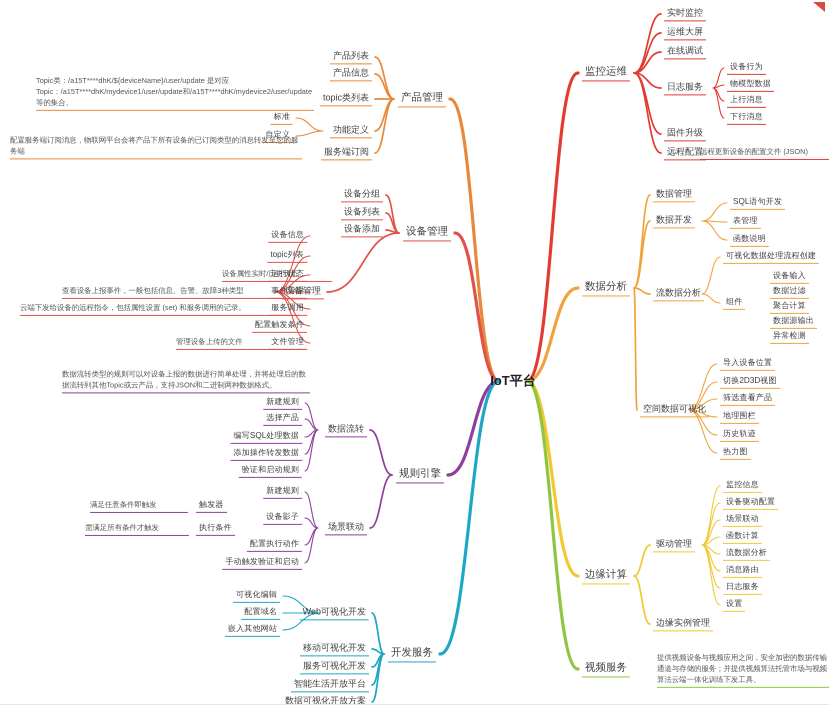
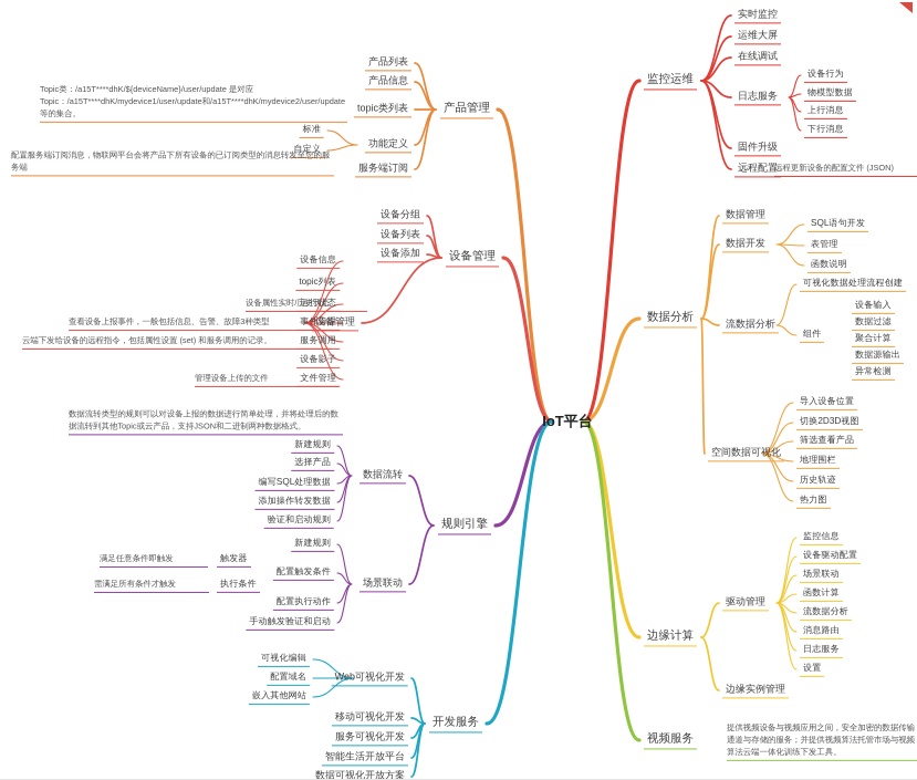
  IoT平台
  监控运维
  实时监控
  运维大屏
  在线调试
  日志服务
  设备行为
  物模型数据
  上行消息
  下行消息
  固件升级
  远程配置
  数据分析
  数据管理
  数据开发
  SQL语句开发
  表管理
  函数说明
  流数据分析
  可视化数据处理流程创建
  组件
  空间数据可视化
  导入设备位置
  切换2D3D视图
  筛选查看产品
  地理围栏
  历史轨迹
  热力图
  边缘计算
  驱动管理
  监控信息
  设备驱动配置
  场景联动
  函数计算
  流数据分析
  消息路由
  日志服务
  设置
  边缘实例管理
  视频服务
  产品管理
  产品列表
  产品信息
  topic类列表
  功能定义
  标准
  自定义
  服务端订阅
  设备管理
  设备分组
  设备列表
  设备添加
  设备管理
  设备信息
  topic列表
  运行状态
  事件管理
  服务调用
- 配置触发条件
+ 设备影子
  文件管理
  规则引擎
  数据流转
  新建规则
  选择产品
  编写SQL处理数据
  添加操作转发数据
  验证和启动规则
  场景联动
  新建规则
- 设备影子
+ 配置触发条件
  配置执行动作
  手动触发验证和启动
  开发服务
  Web可视化开发
  可视化编辑
  配置域名
  嵌入其他网站
  移动可视化开发
  服务可视化开发
  智能生活开放平台
  数据可视化开放方案
  触发器
  执行条件
  设备输入
  数据过滤
  聚合计算
  数据源输出
  异常检测
  Topic类：/a15T****dhK/${deviceName}/user/update 是对应Topic：/a15T****dhK/mydevice1/user/update和/a15T****dhK/mydevice2/user/update等的集合。
  配置服务端订阅消息，物联网平台会将产品下所有设备的已订阅类型的消息转发至您的服务端
  设备属性实时/历史状态
  查看设备上报事件，一般包括信息、告警、故障3种类型
  云端下发给设备的远程指令，包括属性设置 (set) 和服务调用的记录。
  管理设备上传的文件
  数据流转类型的规则可以对设备上报的数据进行简单处理，并将处理后的数据流转到其他Topic或云产品，支持JSON和二进制两种数据格式。
  满足任意条件即触发
  需满足所有条件才触发
  远程更新设备的配置文件 (JSON)
  提供视频设备与视频应用之间，安全加密的数据传输通道与存储的服务；并提供视频算法托管市场与视频算法云端一体化训练下发工具。
